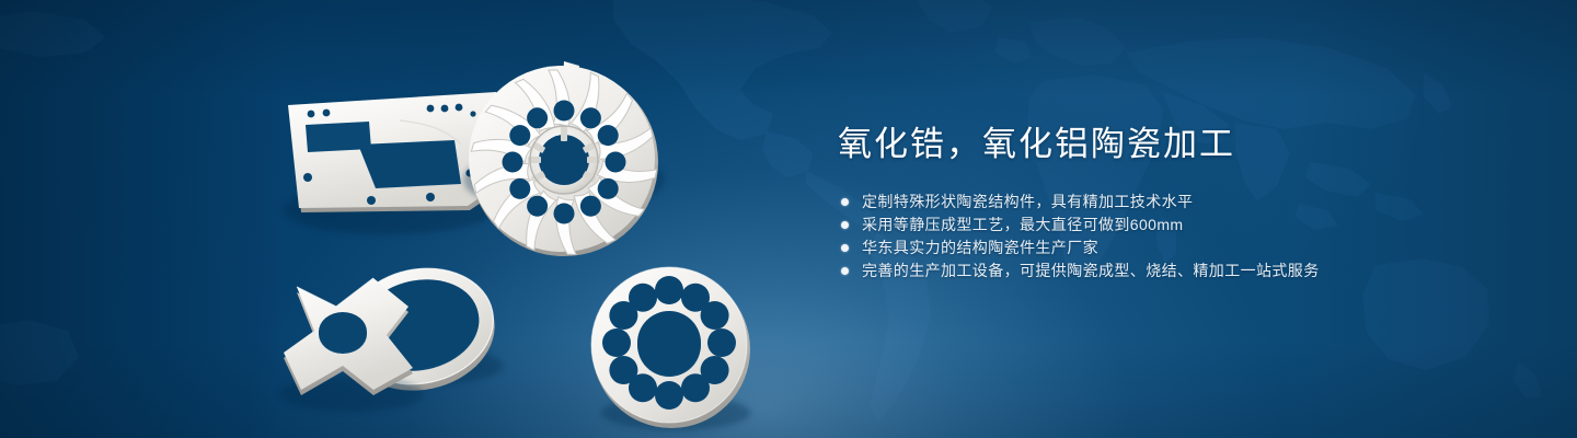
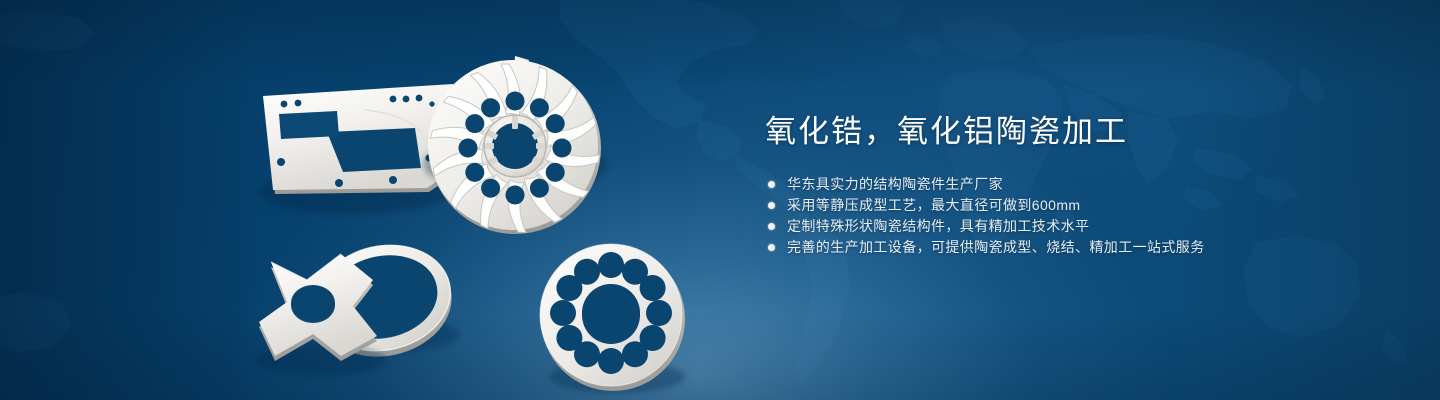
  氧化锆，氧化铝陶瓷加工
- 定制特殊形状陶瓷结构件，具有精加工技术水平
+ 华东具实力的结构陶瓷件生产厂家
  采用等静压成型工艺，最大直径可做到600mm
- 华东具实力的结构陶瓷件生产厂家
+ 定制特殊形状陶瓷结构件，具有精加工技术水平
  完善的生产加工设备，可提供陶瓷成型、烧结、精加工一站式服务
